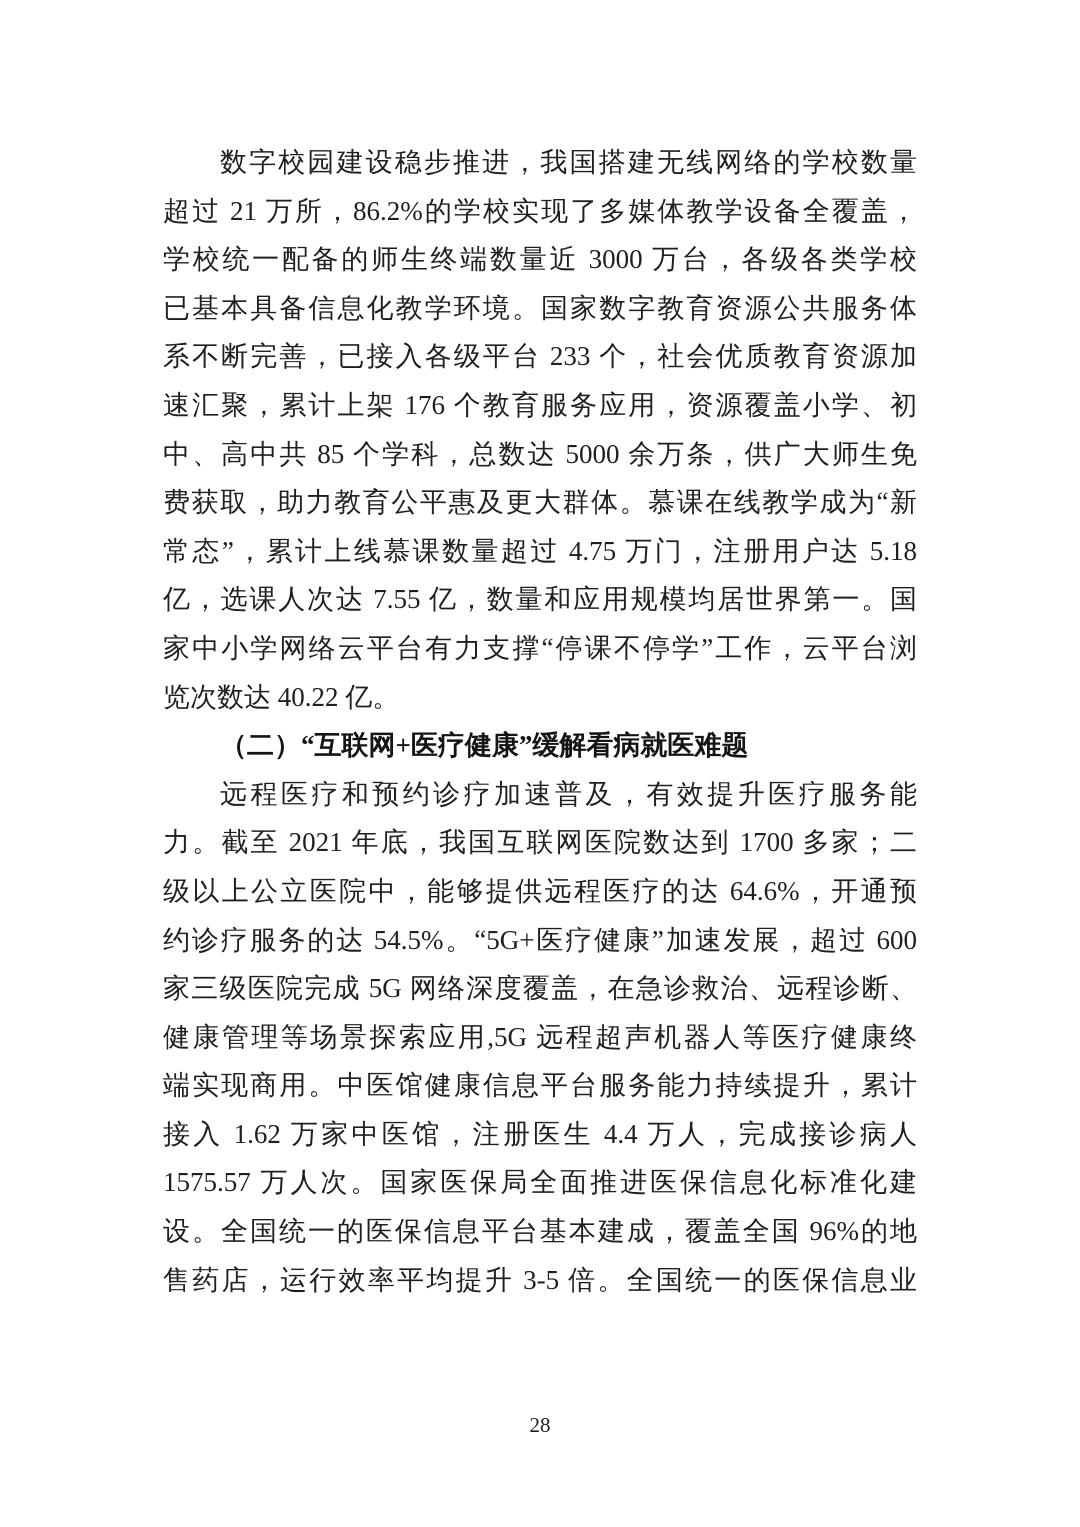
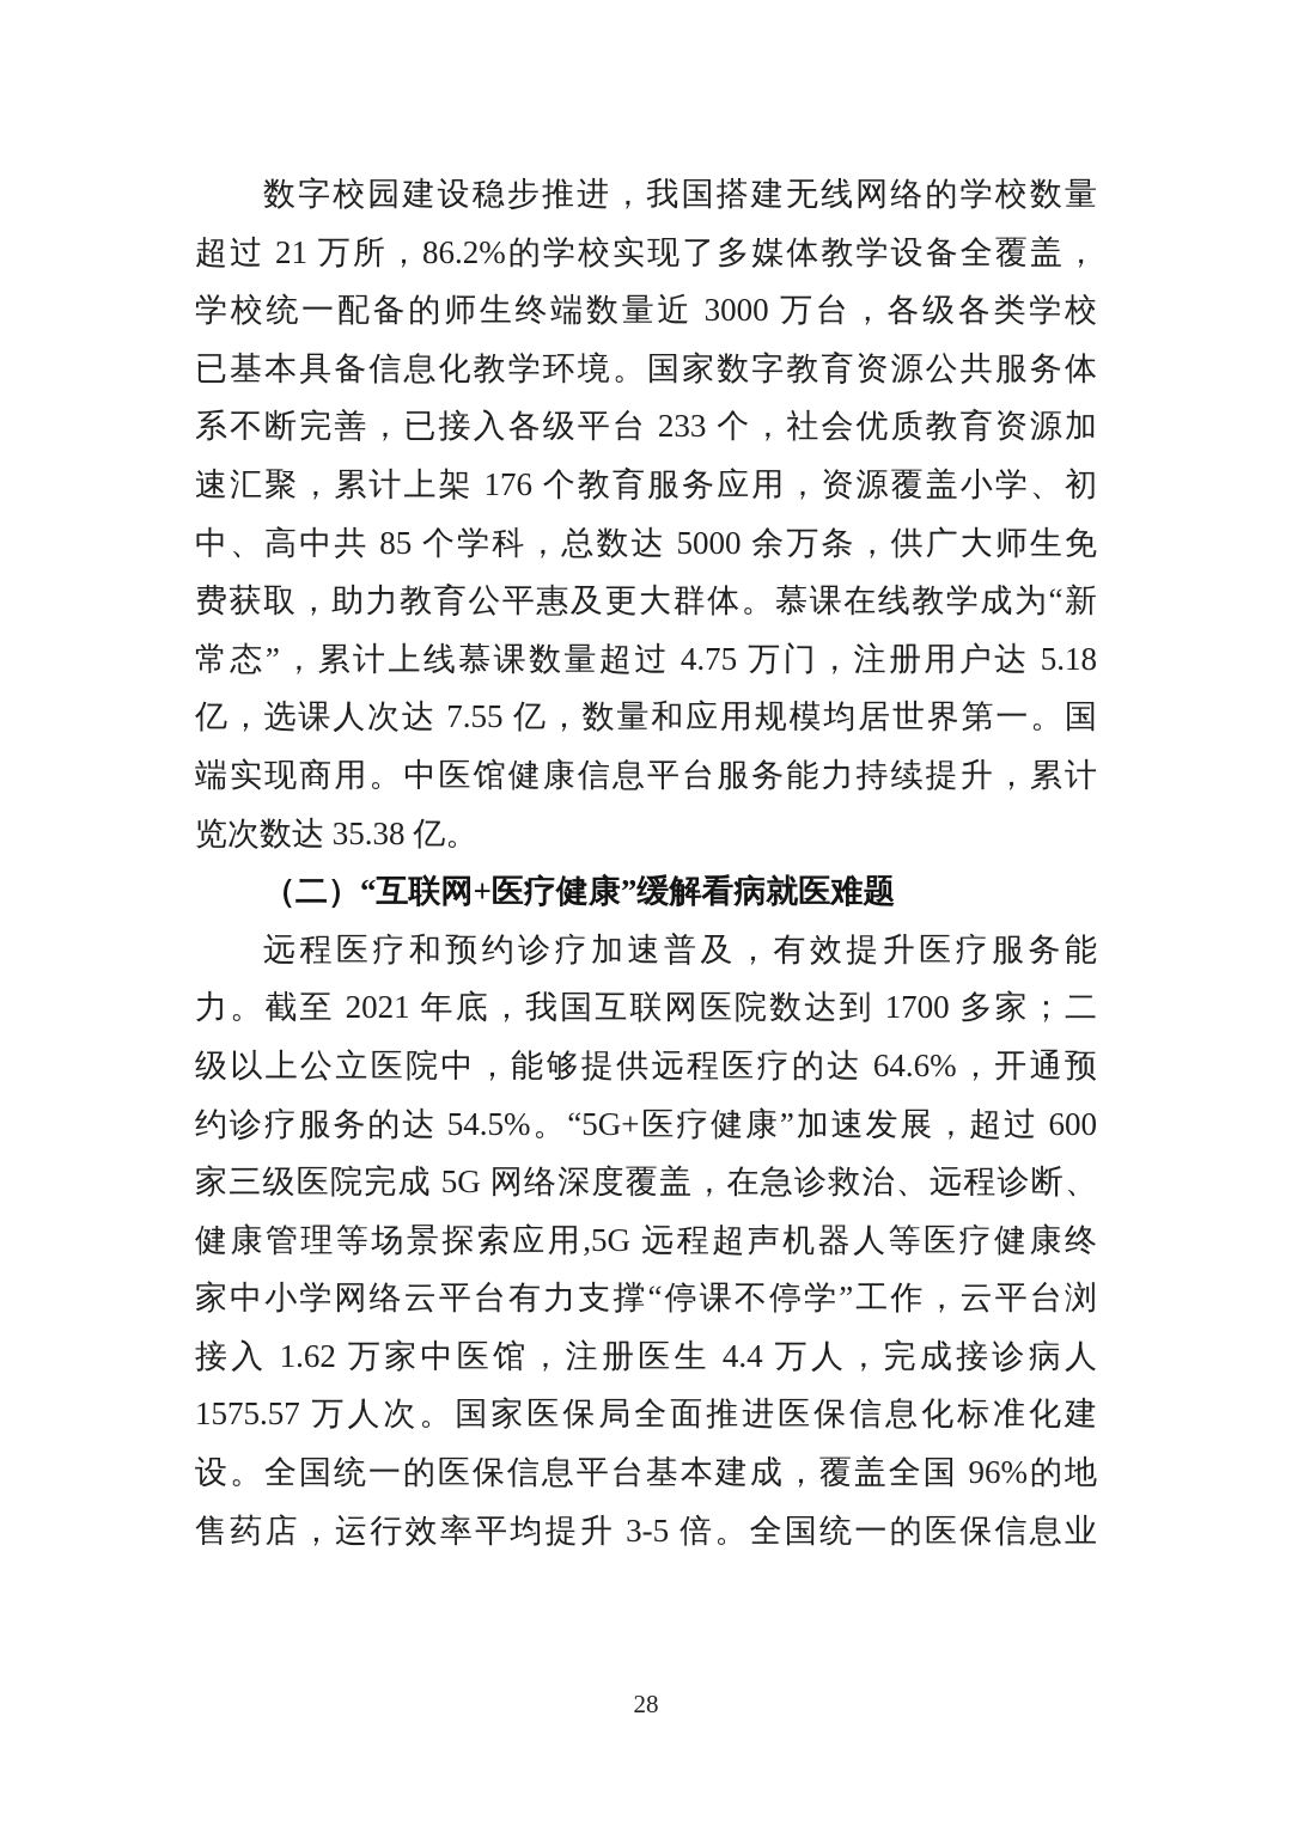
  数字校园建设稳步推进，我国搭建无线网络的学校数量
  超过 21 万所，86.2%的学校实现了多媒体教学设备全覆盖，
  学校统一配备的师生终端数量近 3000 万台，各级各类学校
  已基本具备信息化教学环境。国家数字教育资源公共服务体
  系不断完善，已接入各级平台 233 个，社会优质教育资源加
  速汇聚，累计上架 176 个教育服务应用，资源覆盖小学、初
  中、高中共 85 个学科，总数达 5000 余万条，供广大师生免
  费获取，助力教育公平惠及更大群体。慕课在线教学成为“新
  常态”，累计上线慕课数量超过 4.75 万门，注册用户达 5.18
  亿，选课人次达 7.55 亿，数量和应用规模均居世界第一。国
- 家中小学网络云平台有力支撑“停课不停学”工作，云平台浏
+ 端实现商用。中医馆健康信息平台服务能力持续提升，累计
- 览次数达 40.22 亿。
+ 览次数达 35.38 亿。
  （二）“互联网+医疗健康”缓解看病就医难题
  远程医疗和预约诊疗加速普及，有效提升医疗服务能
  力。截至 2021 年底，我国互联网医院数达到 1700 多家；二
  级以上公立医院中，能够提供远程医疗的达 64.6%，开通预
  约诊疗服务的达 54.5%。“5G+医疗健康”加速发展，超过 600
  家三级医院完成 5G 网络深度覆盖，在急诊救治、远程诊断、
  健康管理等场景探索应用,5G 远程超声机器人等医疗健康终
- 端实现商用。中医馆健康信息平台服务能力持续提升，累计
+ 家中小学网络云平台有力支撑“停课不停学”工作，云平台浏
  接入 1.62 万家中医馆，注册医生 4.4 万人，完成接诊病人
  1575.57 万人次。国家医保局全面推进医保信息化标准化建
  设。全国统一的医保信息平台基本建成，覆盖全国 96%的地
  售药店，运行效率平均提升 3-5 倍。全国统一的医保信息业
  28
